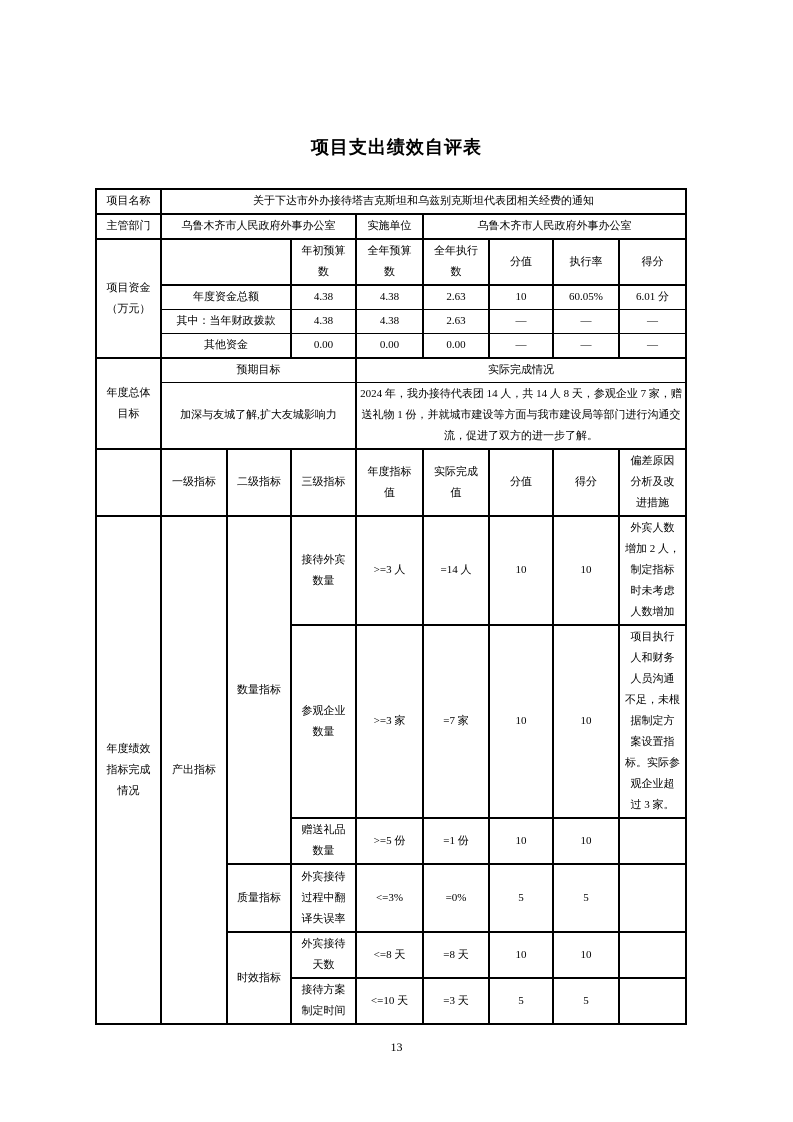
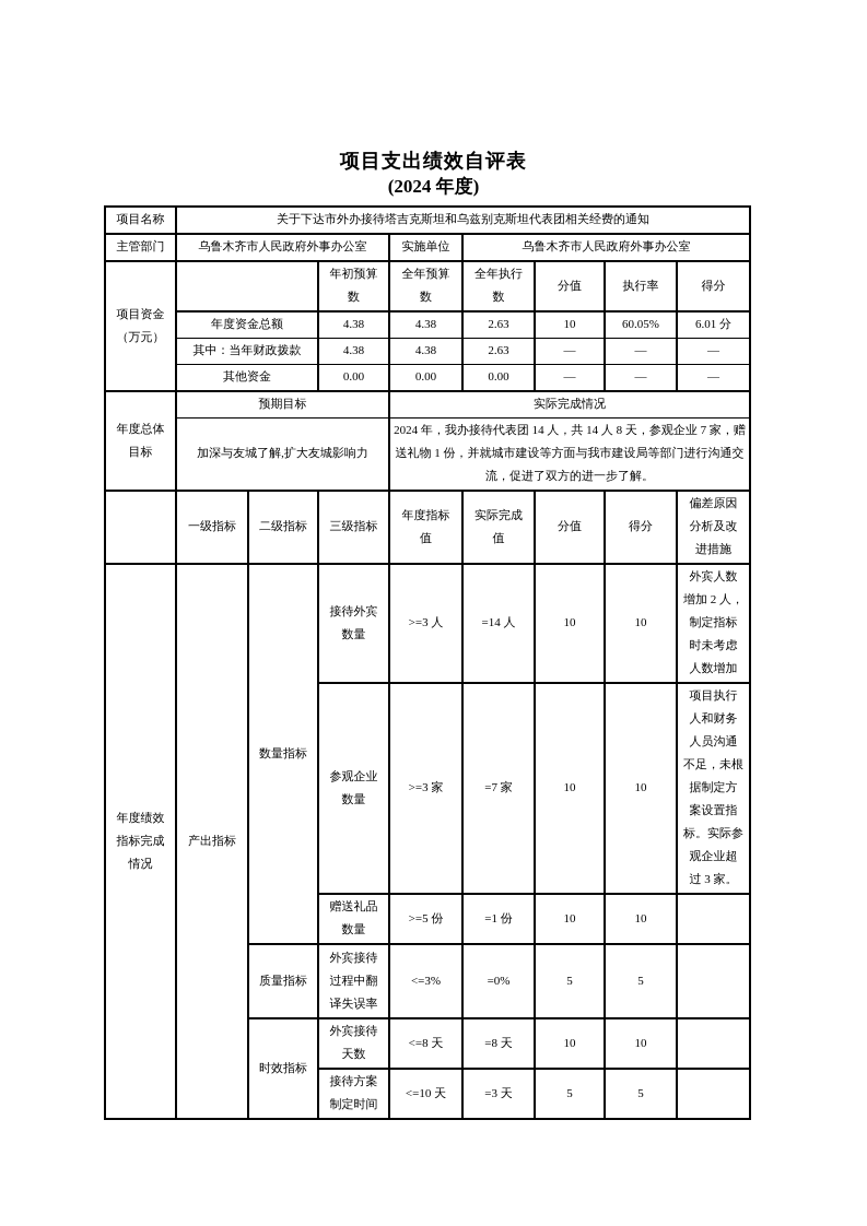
  项目支出绩效自评表
+ (2024 年度)
  项目名称	关于下达市外办接待塔吉克斯坦和乌兹别克斯坦代表团相关经费的通知
  主管部门	乌鲁木齐市人民政府外事办公室	实施单位	乌鲁木齐市人民政府外事办公室
  项目资金 （万元）		年初预算 数	全年预算 数	全年执行 数	分值	执行率	得分
  年度资金总额	4.38	4.38	2.63	10	60.05%	6.01 分
  其中：当年财政拨款	4.38	4.38	2.63	—	—	—
  其他资金	0.00	0.00	0.00	—	—	—
  年度总体 目标	预期目标	实际完成情况
  加深与友城了解,扩大友城影响力	2024 年，我办接待代表团 14 人，共 14 人 8 天，参观企业 7 家，赠送礼物 1 份，并就城市建设等方面与我市建设局等部门进行沟通交流，促进了双方的进一步了解。
  	一级指标	二级指标	三级指标	年度指标 值	实际完成 值	分值	得分	偏差原因 分析及改 进措施
  年度绩效 指标完成 情况	产出指标	数量指标	接待外宾 数量	>=3 人	=14 人	10	10	外宾人数 增加 2 人， 制定指标 时未考虑 人数增加
  参观企业 数量	>=3 家	=7 家	10	10	项目执行 人和财务 人员沟通 不足，未根 据制定方 案设置指 标。实际参 观企业超 过 3 家。
  赠送礼品 数量	>=5 份	=1 份	10	10
  质量指标	外宾接待 过程中翻 译失误率	<=3%	=0%	5	5
  时效指标	外宾接待 天数	<=8 天	=8 天	10	10
  接待方案 制定时间	<=10 天	=3 天	5	5
- 13
